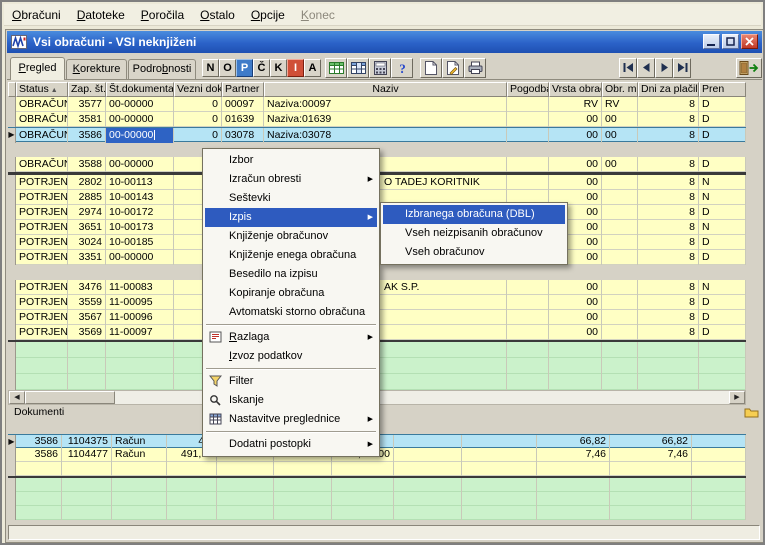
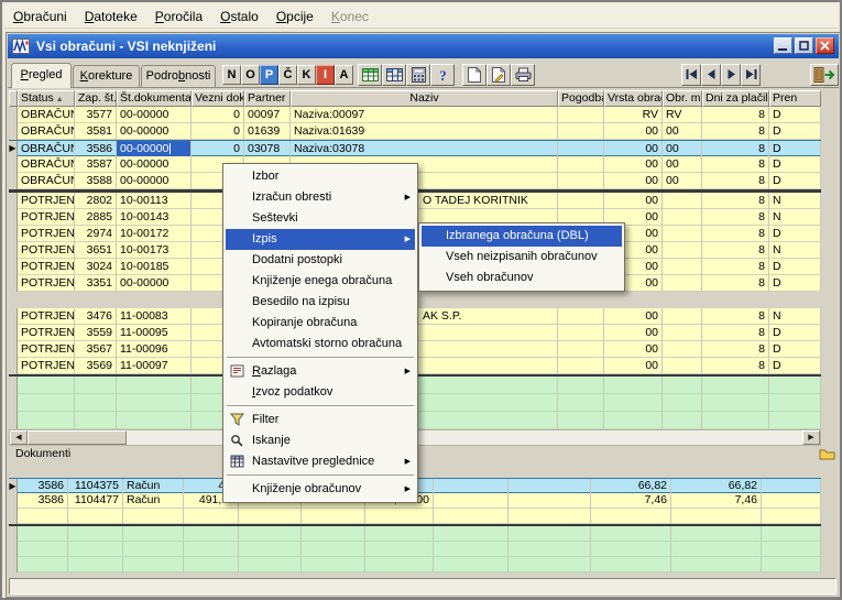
  Obračuni Datoteke Poročila Ostalo Opcije Konec
  Vsi obračuni - VSI neknjiženi
  Pregled
  Korekture
  Podrobnosti
  N
  O
  P
  Č
  K
  I
  A
  ?
  Status Zap. št. Št.dokumenta Vezni dok Partner Naziv Pogodb Vrsta obra Obr. m Dni za plačil Pren
  OBRAČUN 3577 00-00000 0 00097 Naziva:00097 RV RV 8 D
  OBRAČUN 3581 00-00000 0 01639 Naziva:01639 00 00 8 D
  ▶ OBRAČUN 3586 00-00000 0 03078 Naziva:03078 00 00 8 D
+ OBRAČUN 3587 00-00000 00 00 8 D
  OBRAČUN 3588 00-00000 00 00 8 D
  POTRJEN 2802 10-00113 O TADEJ KORITNIK 00 8 N
  POTRJEN 2885 10-00143 00 8 N
  POTRJEN 2974 10-00172 00 8 D
  POTRJEN 3651 10-00173 00 8 N
  POTRJEN 3024 10-00185 00 8 D
  POTRJEN 3351 00-00000 00 8 D
  POTRJEN 3476 11-00083 AK S.P. 00 8 N
  POTRJEN 3559 11-00095 00 8 D
  POTRJEN 3567 11-00096 00 8 D
  POTRJEN 3569 11-00097 00 8 D
  Dokumenti
  ▶ 3586 1104375 Račun 66,82 66,82
  Izbor
  Izračun obresti
  Seštevki
  Izpis
- Knjiženje obračunov
+ Dodatni postopki
  Knjiženje enega obračuna
  Besedilo na izpisu
  Kopiranje obračuna
  Avtomatski storno obračuna
  Razlaga
  Izvoz podatkov
  Filter
  Iskanje
  Nastavitve preglednice
- Dodatni postopki
+ Knjiženje obračunov
  Izbranega obračuna (DBL)
  Vseh neizpisanih obračunov
  Vseh obračunov
